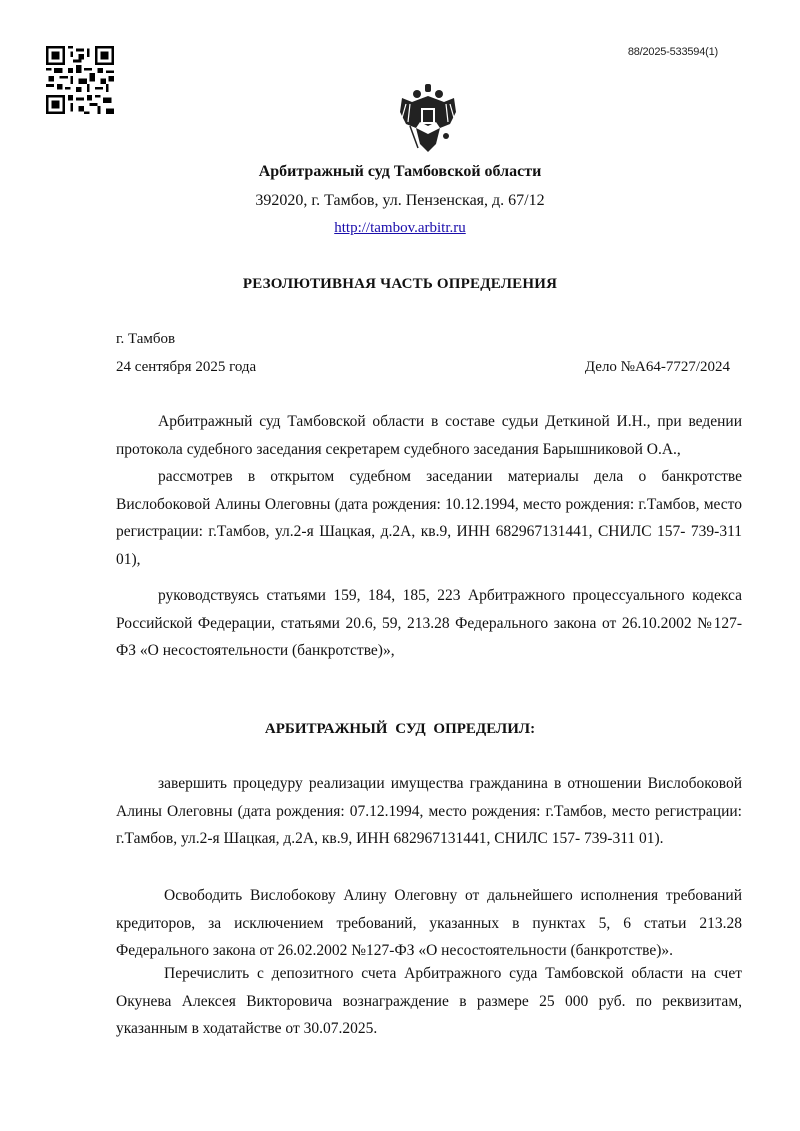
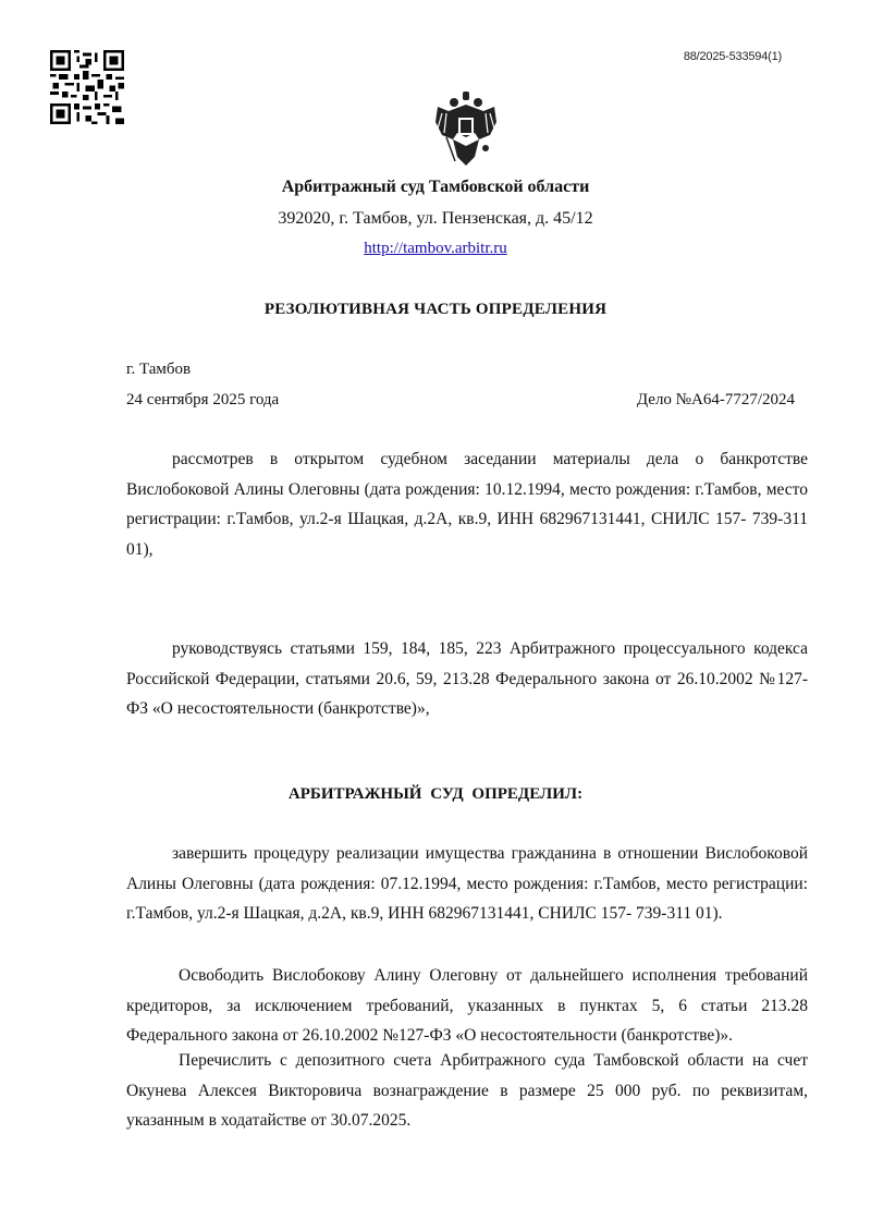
  88/2025-533594(1)
  Арбитражный суд Тамбовской области
- 392020, г. Тамбов, ул. Пензенская, д. 67/12
+ 392020, г. Тамбов, ул. Пензенская, д. 45/12
  http://tambov.arbitr.ru
  РЕЗОЛЮТИВНАЯ ЧАСТЬ ОПРЕДЕЛЕНИЯ
  г. Тамбов
  24 сентября 2025 года
  Дело №А64-7727/2024
- Арбитражный суд Тамбовской области в составе судьи Деткиной И.Н., при ведении протокола судебного заседания секретарем судебного заседания Барышниковой О.А.,
  рассмотрев в открытом судебном заседании материалы дела о банкротстве Вислобоковой Алины Олеговны (дата рождения: 10.12.1994, место рождения: г.Тамбов, место регистрации: г.Тамбов, ул.2-я Шацкая, д.2А, кв.9, ИНН 682967131441, СНИЛС 157- 739-311 01),
  руководствуясь статьями 159, 184, 185, 223 Арбитражного процессуального кодекса Российской Федерации, статьями 20.6, 59, 213.28 Федерального закона от 26.10.2002 №127-ФЗ «О несостоятельности (банкротстве)»,
  АРБИТРАЖНЫЙ СУД ОПРЕДЕЛИЛ:
  завершить процедуру реализации имущества гражданина в отношении Вислобоковой Алины Олеговны (дата рождения: 07.12.1994, место рождения: г.Тамбов, место регистрации: г.Тамбов, ул.2-я Шацкая, д.2А, кв.9, ИНН 682967131441, СНИЛС 157- 739-311 01).
- Освободить Вислобокову Алину Олеговну от дальнейшего исполнения требований кредиторов, за исключением требований, указанных в пунктах 5, 6 статьи 213.28 Федерального закона от 26.02.2002 №127-ФЗ «О несостоятельности (банкротстве)».
+ Освободить Вислобокову Алину Олеговну от дальнейшего исполнения требований кредиторов, за исключением требований, указанных в пунктах 5, 6 статьи 213.28 Федерального закона от 26.10.2002 №127-ФЗ «О несостоятельности (банкротстве)».
  Перечислить с депозитного счета Арбитражного суда Тамбовской области на счет Окунева Алексея Викторовича вознаграждение в размере 25 000 руб. по реквизитам, указанным в ходатайстве от 30.07.2025.
